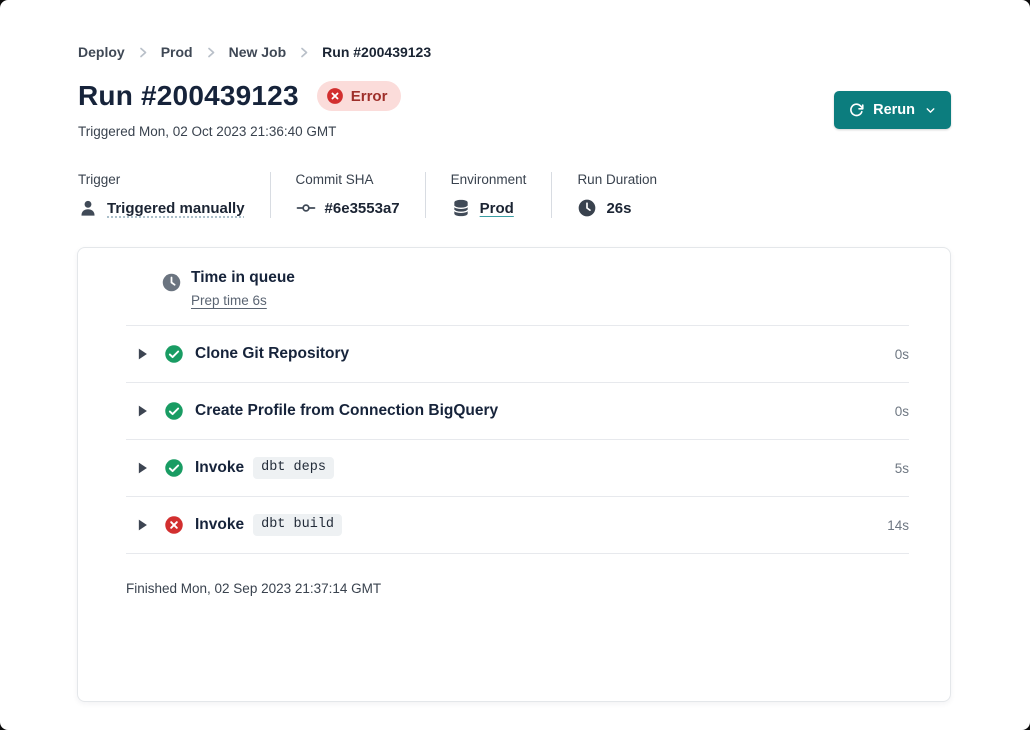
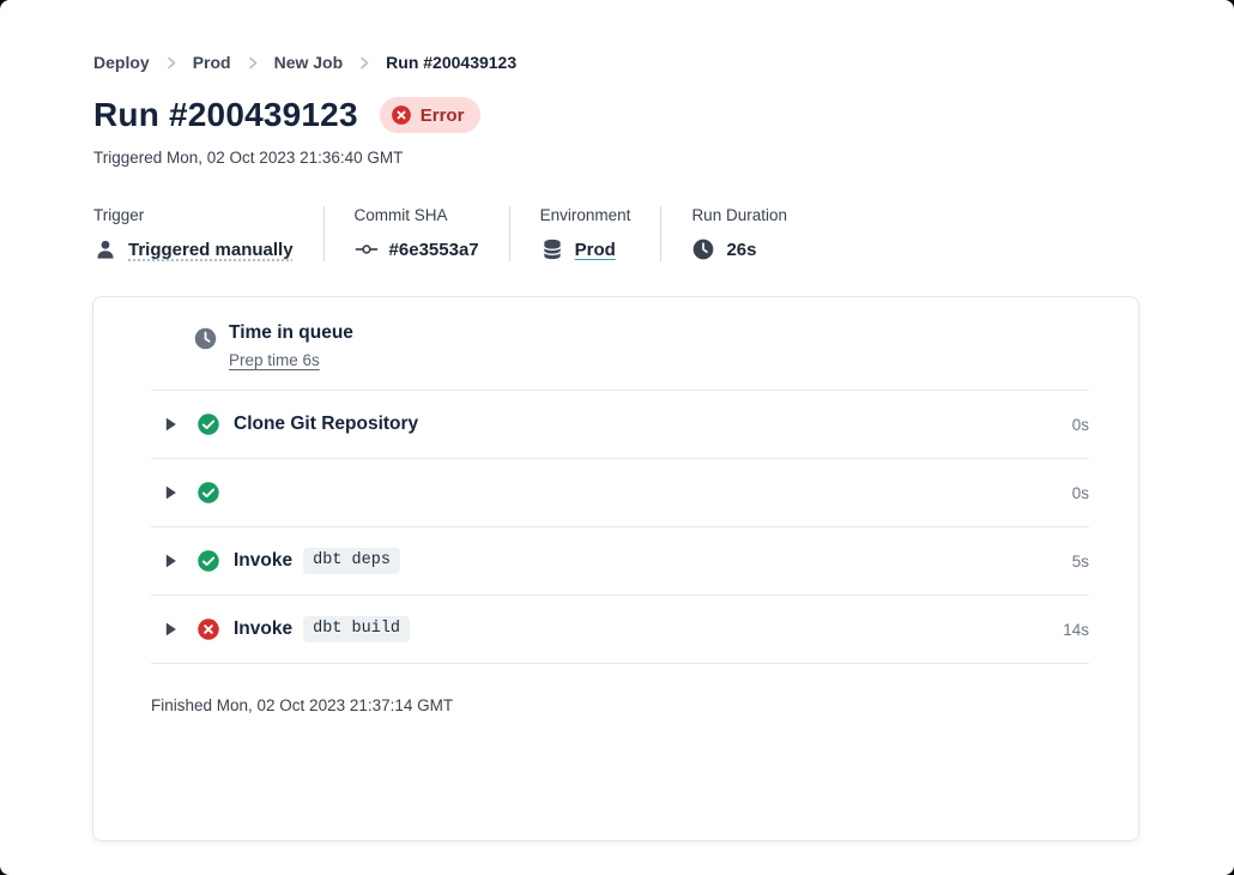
  Deploy
  Prod
  New Job
  Run #200439123
  Run #200439123
  Error
  Triggered Mon, 02 Oct 2023 21:36:40 GMT
- Rerun
  Trigger
  Triggered manually
  Commit SHA
  #6e3553a7
  Environment
  Prod
  Run Duration
  26s
  Time in queue
  Prep time 6s
  Clone Git Repository
  0s
- Create Profile from Connection BigQuery
  0s
  Invoke
  dbt deps
  5s
  Invoke
  dbt build
  14s
- Finished Mon, 02 Sep 2023 21:37:14 GMT
+ Finished Mon, 02 Oct 2023 21:37:14 GMT
